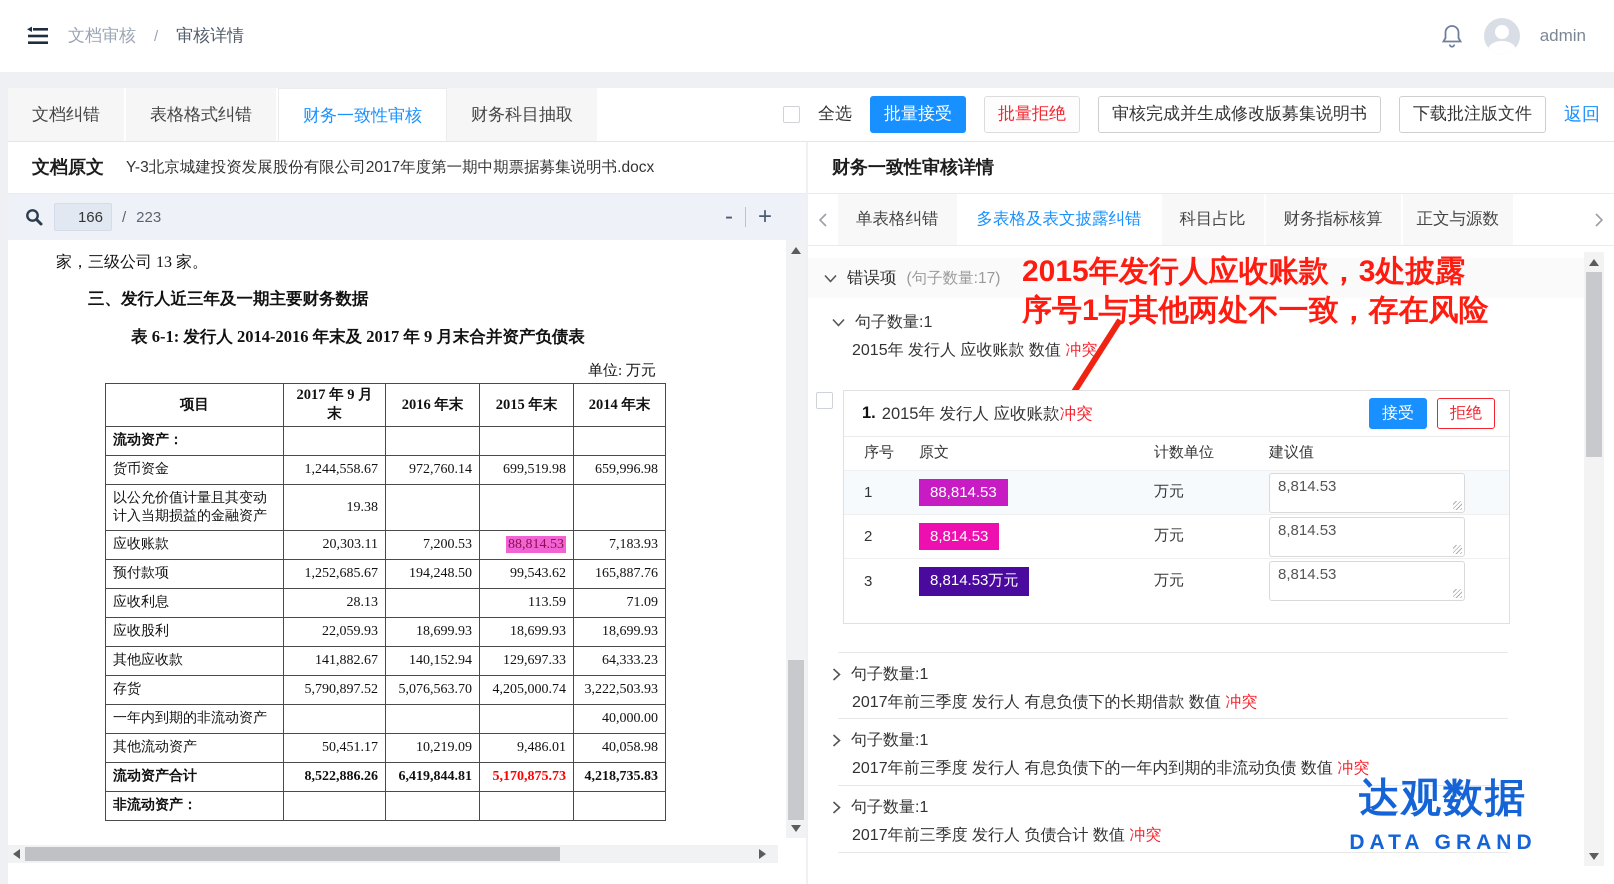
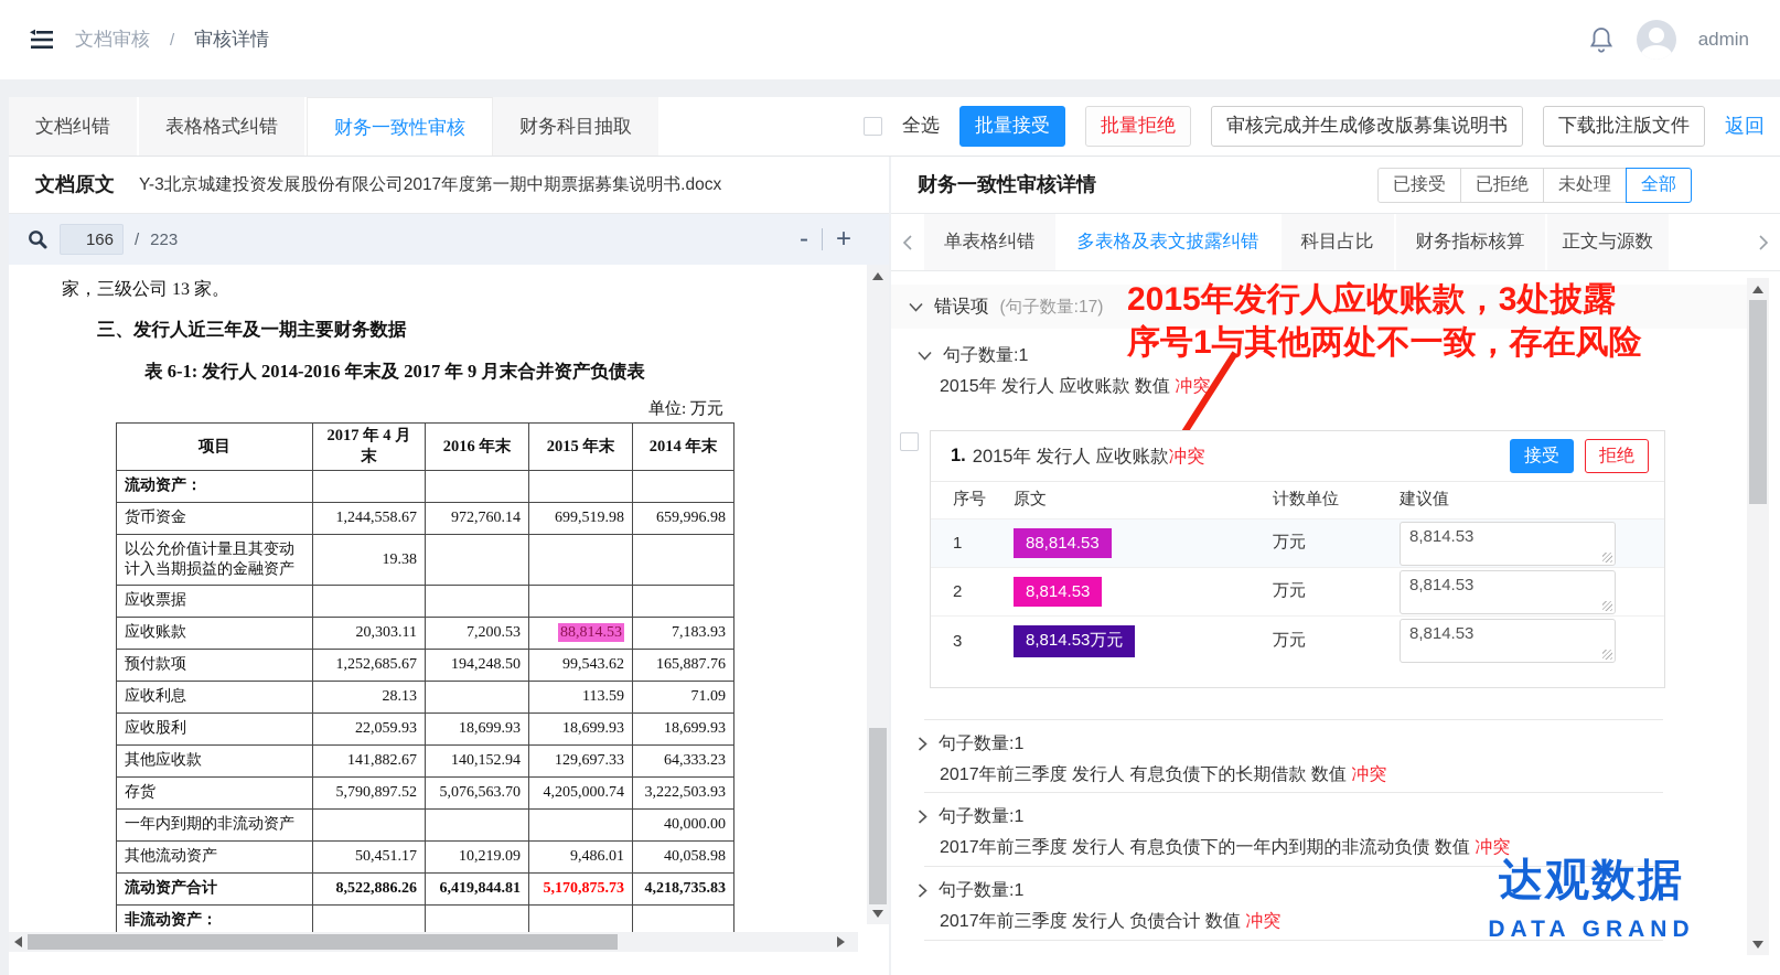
  文档审核
  /
  审核详情
  admin
  文档纠错
  表格格式纠错
  财务一致性审核
  财务科目抽取
  全选
  批量接受
  批量拒绝
  审核完成并生成修改版募集说明书
  下载批注版文件
  返回
  文档原文
  Y-3北京城建投资发展股份有限公司2017年度第一期中期票据募集说明书.docx
  166
  /
  223
  -
  +
  家，三级公司 13 家。
  三、发行人近三年及一期主要财务数据
  表 6-1: 发行人 2014-2016 年末及 2017 年 9 月末合并资产负债表
  单位: 万元
- 项目	2017 年 9 月末	2016 年末	2015 年末	2014 年末
+ 项目	2017 年 4 月末	2016 年末	2015 年末	2014 年末
  流动资产：
  货币资金	1,244,558.67	972,760.14	699,519.98	659,996.98
  以公允价值计量且其变动 计入当期损益的金融资产	19.38
+ 应收票据
  应收账款	20,303.11	7,200.53	88,814.53	7,183.93
  预付款项	1,252,685.67	194,248.50	99,543.62	165,887.76
  应收利息	28.13		113.59	71.09
  应收股利	22,059.93	18,699.93	18,699.93	18,699.93
  其他应收款	141,882.67	140,152.94	129,697.33	64,333.23
  存货	5,790,897.52	5,076,563.70	4,205,000.74	3,222,503.93
  一年内到期的非流动资产				40,000.00
  其他流动资产	50,451.17	10,219.09	9,486.01	40,058.98
  流动资产合计	8,522,886.26	6,419,844.81	5,170,875.73	4,218,735.83
  非流动资产：
  财务一致性审核详情
+ 已接受
+ 已拒绝
+ 未处理
+ 全部
  单表格纠错
  多表格及表文披露纠错
  科目占比
  财务指标核算
  正文与源数
  错误项
  (句子数量:17)
  句子数量:1
  2015年 发行人 应收账款 数值 冲突
  2015年发行人应收账款，3处披露
  序号1与其他两处不一致，存在风险
  1.
  2015年 发行人 应收账款
  冲突
  接受
  拒绝
  序号
  原文
  计数单位
  建议值
  1
  88,814.53
  万元
  8,814.53
  2
  8,814.53
  万元
  8,814.53
  3
  8,814.53万元
  万元
  8,814.53
  句子数量:1
  2017年前三季度 发行人 有息负债下的长期借款 数值 冲突
  句子数量:1
  2017年前三季度 发行人 有息负债下的一年内到期的非流动负债 数值 冲突
  句子数量:1
  2017年前三季度 发行人 负债合计 数值 冲突
  达观数据
  DATA GRAND
